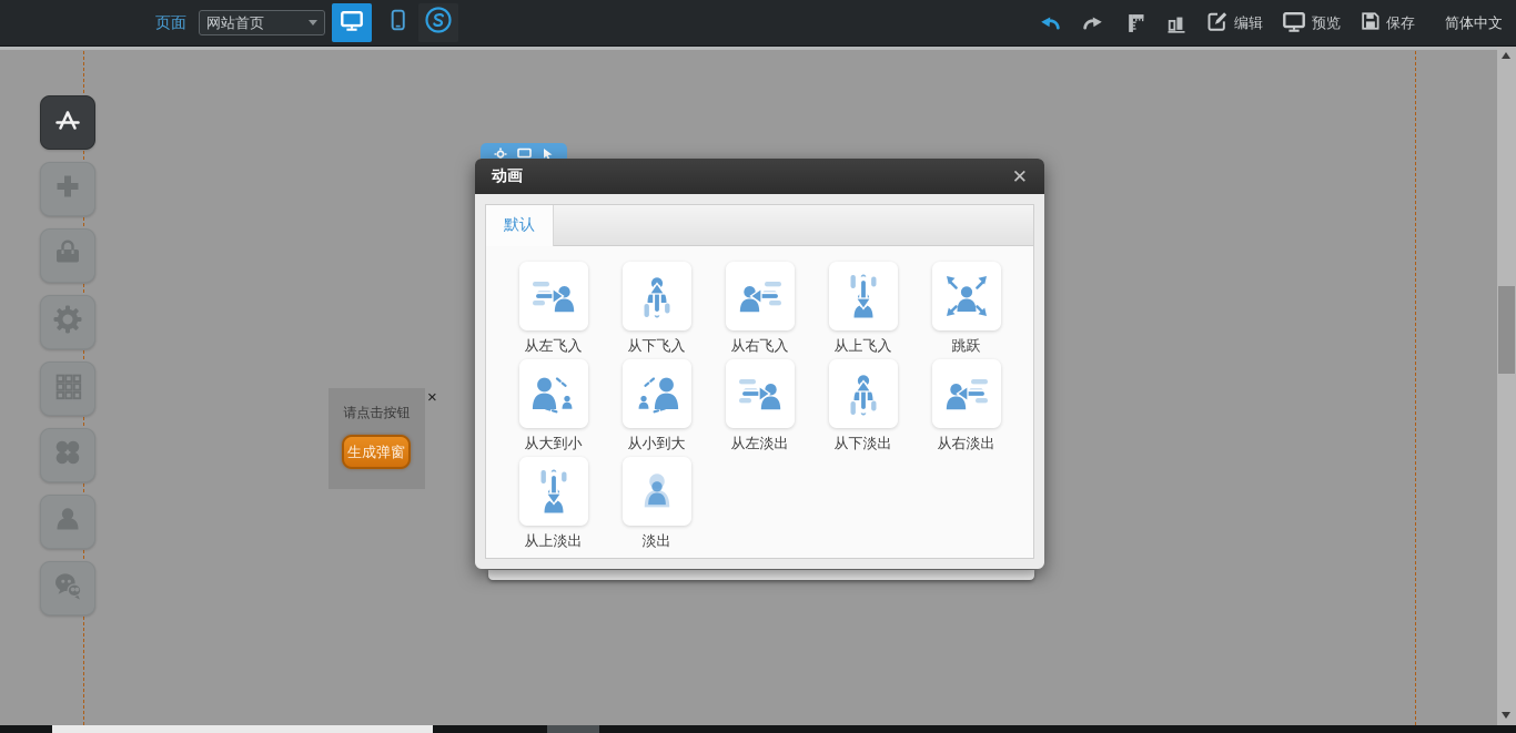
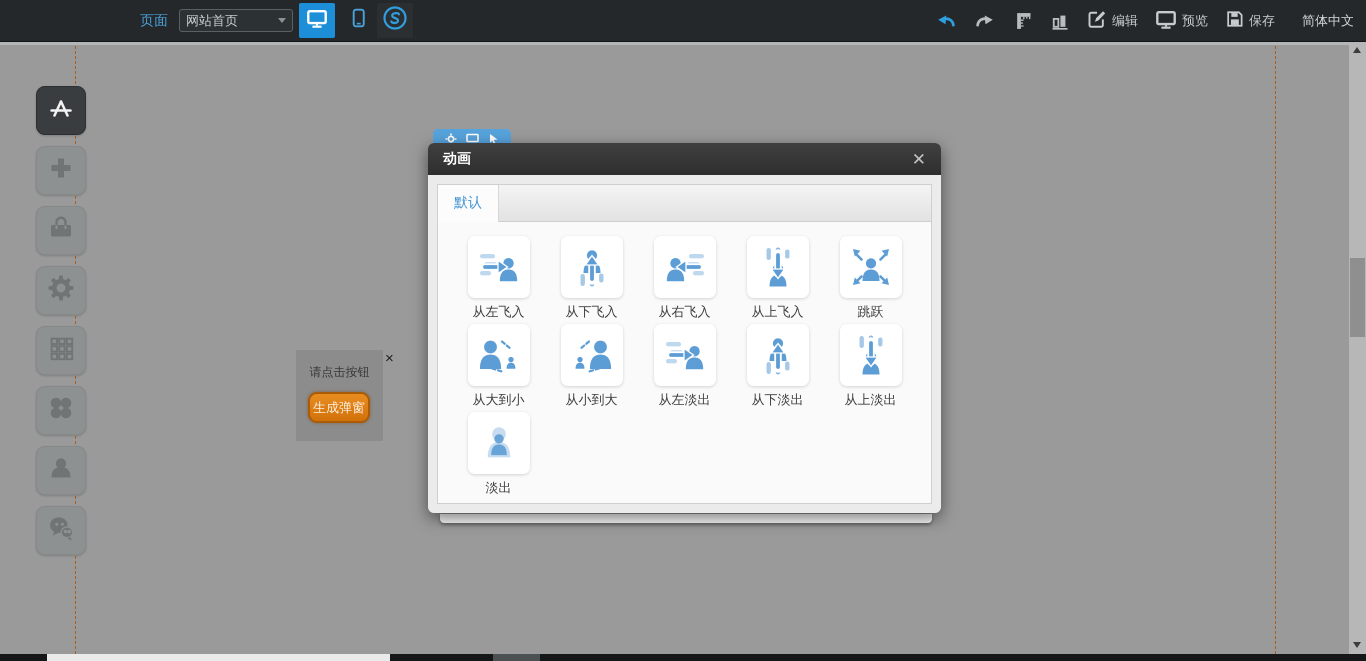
  页面
  网站首页
  编辑
  预览
  保存
  简体中文
  请点击按钮
  生成弹窗
  ×
  动画
  ✕
  默认
  从左飞入
  从下飞入
  从右飞入
  从上飞入
  跳跃
  从大到小
  从小到大
  从左淡出
  从下淡出
- 从右淡出
  从上淡出
  淡出
